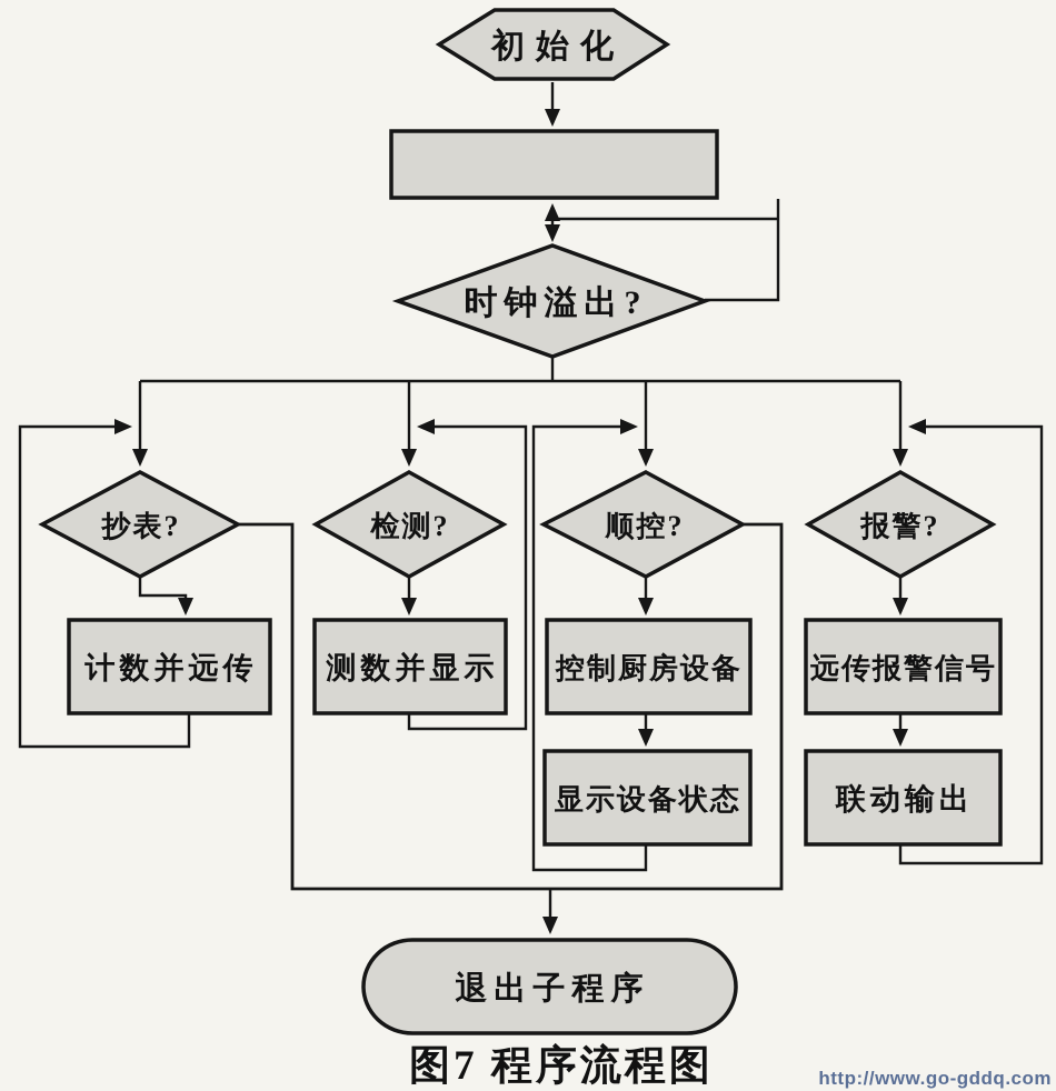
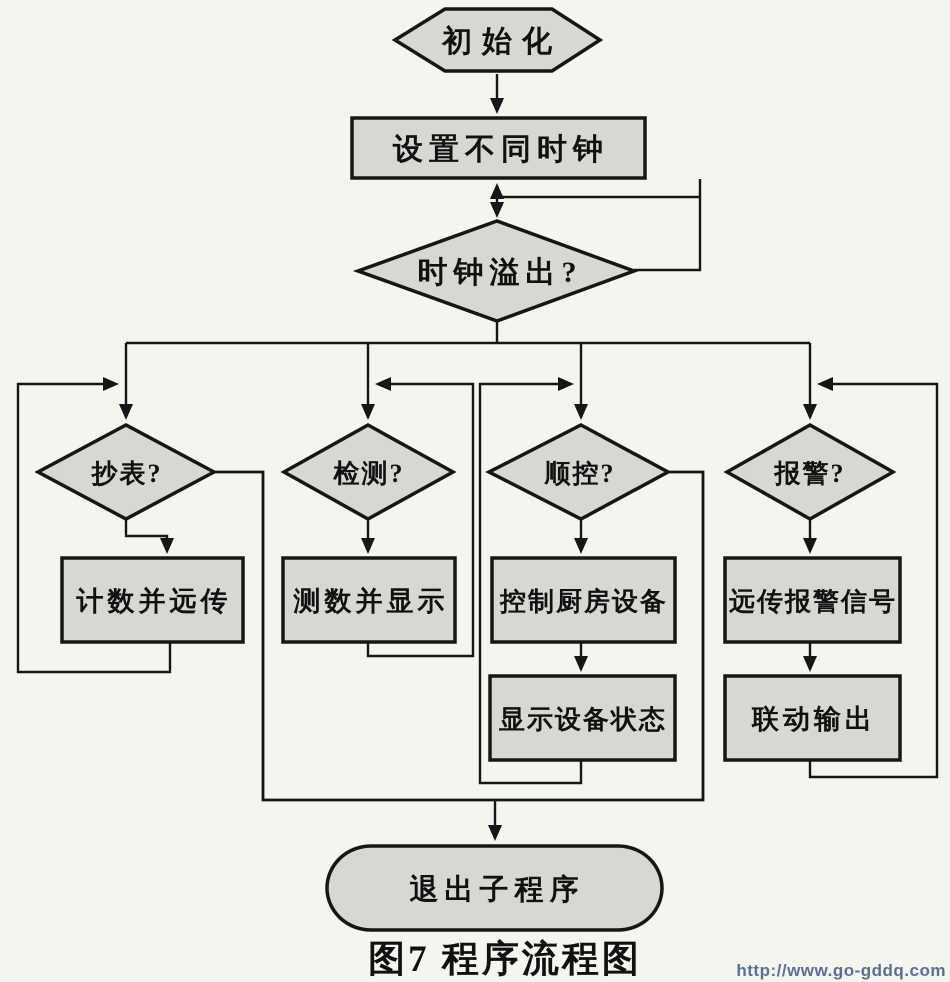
  初始化
+ 设置不同时钟
  时钟溢出?
  抄表?
  检测?
  顺控?
  报警?
  计数并远传
  测数并显示
  控制厨房设备
  远传报警信号
  显示设备状态
  联动输出
  退出子程序
  图7 程序流程图
  http://www.go-gddq.com
